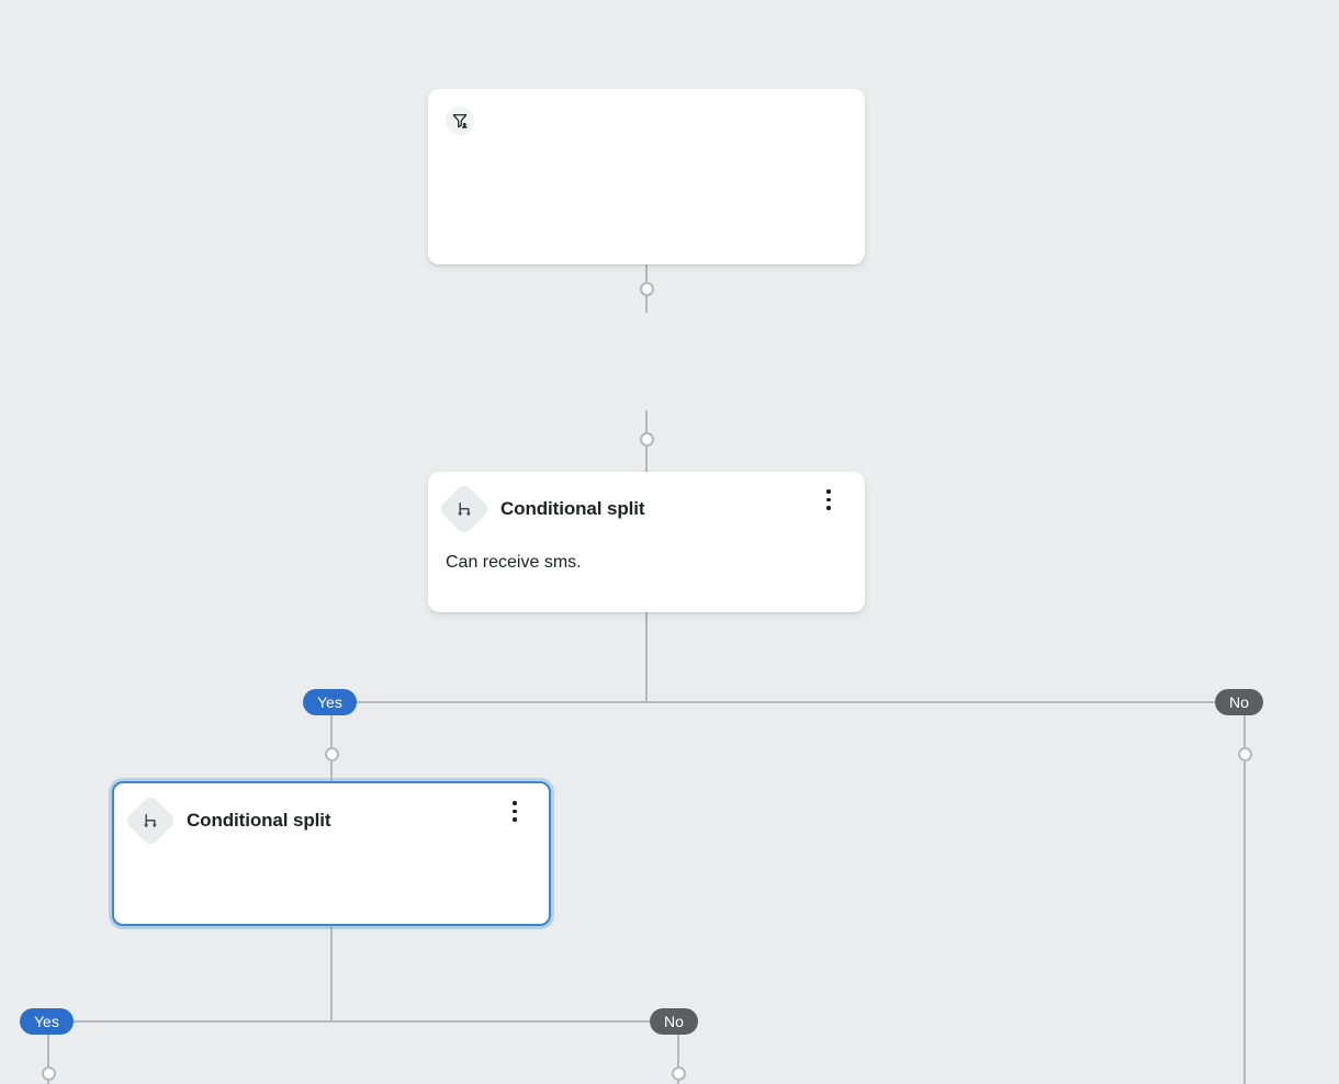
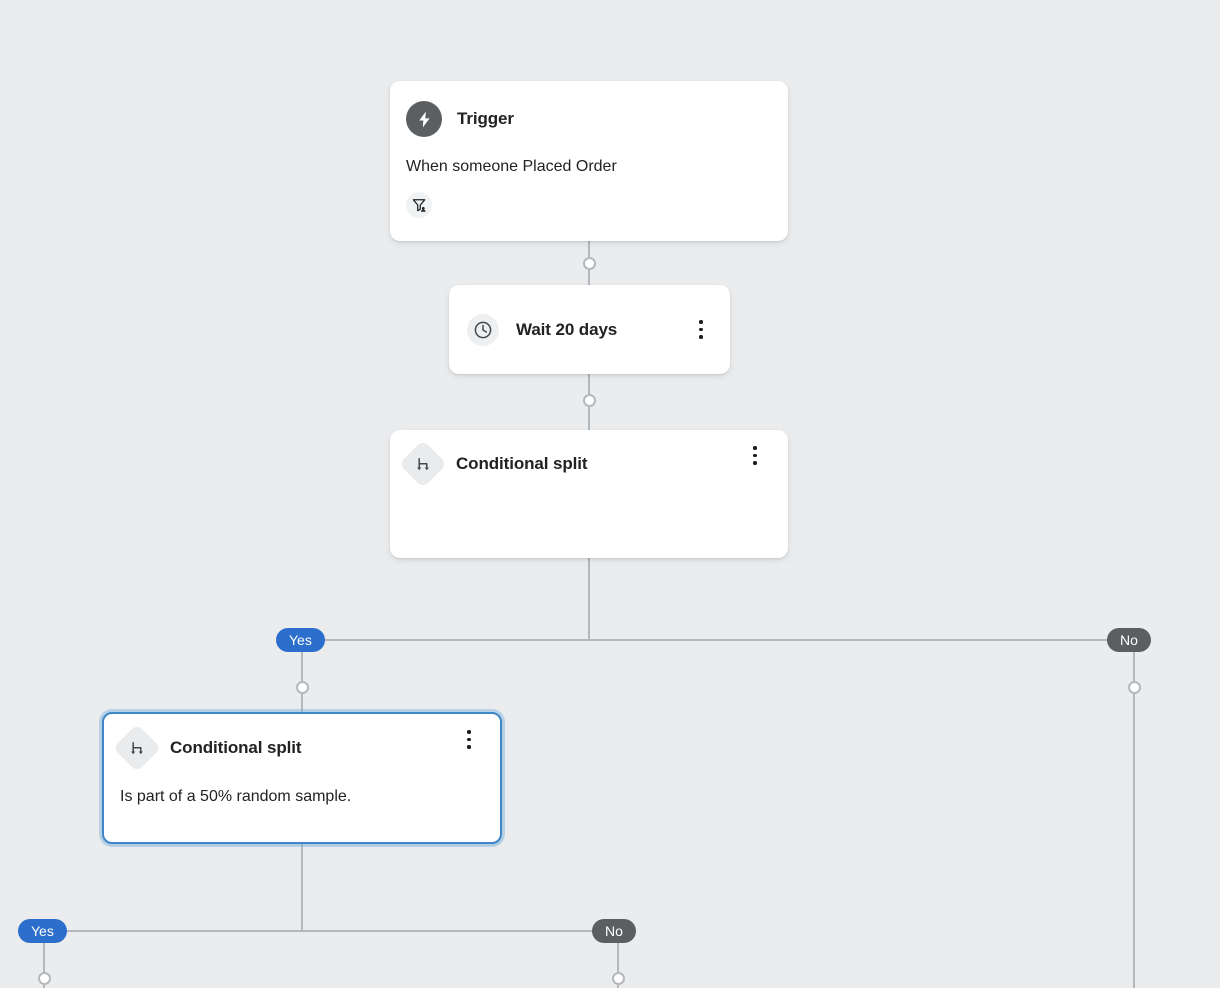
  Yes
  No
  Yes
  No
+ Trigger
+ When someone Placed Order
+ Wait 20 days
  Conditional split
- Can receive sms.
  Conditional split
+ Is part of a 50% random sample.
